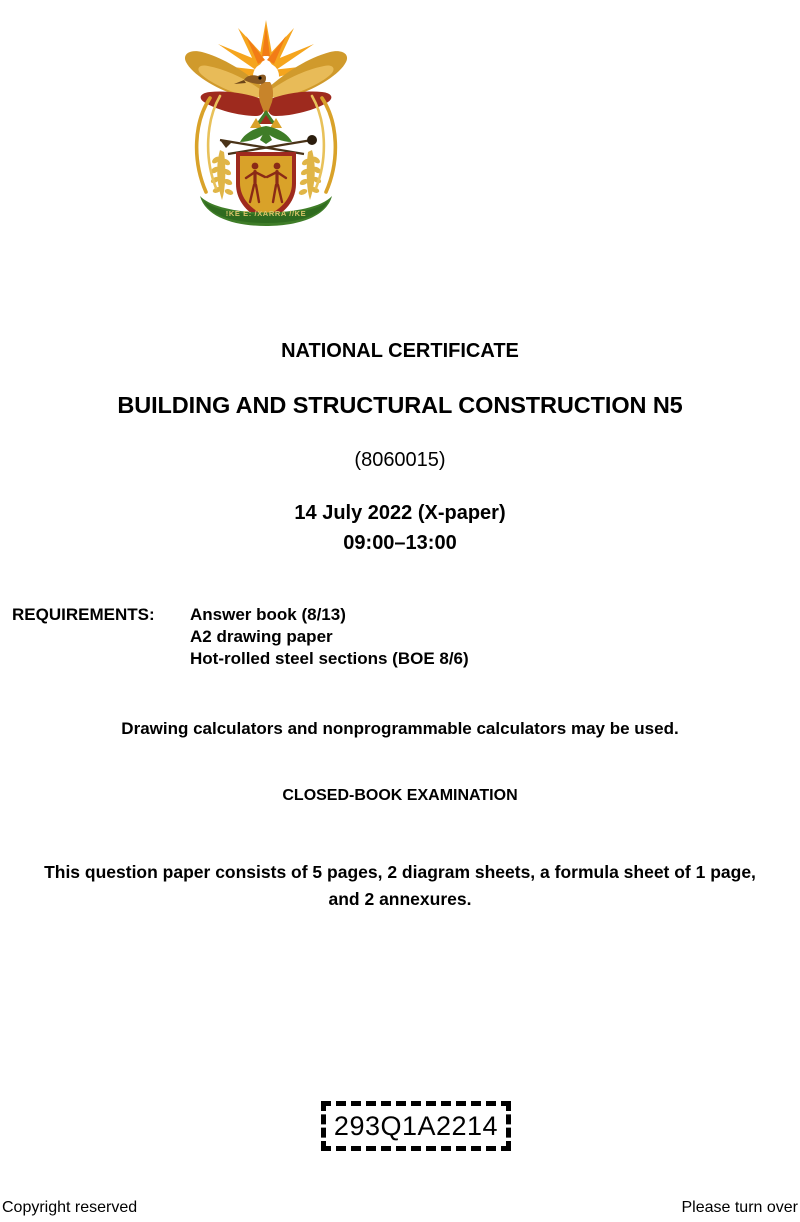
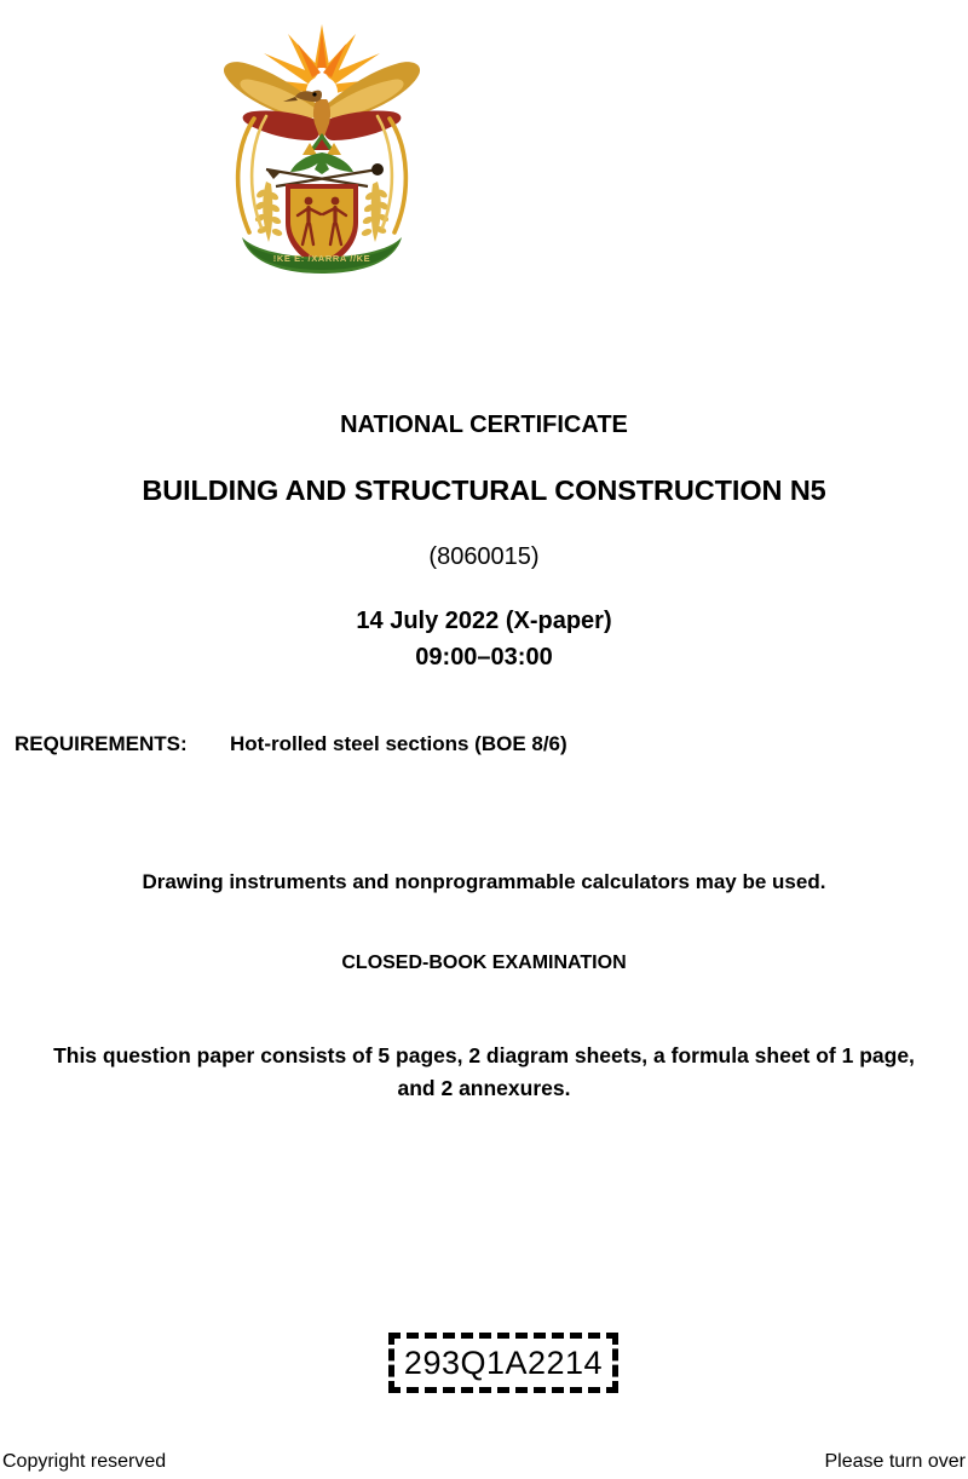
  !KE E: /XARRA //KE
  NATIONAL CERTIFICATE
  BUILDING AND STRUCTURAL CONSTRUCTION N5
  (8060015)
  14 July 2022 (X-paper)
- 09:00–13:00
+ 09:00–03:00
  REQUIREMENTS:
- Answer book (8/13)
- A2 drawing paper
  Hot-rolled steel sections (BOE 8/6)
- Drawing calculators and nonprogrammable calculators may be used.
+ Drawing instruments and nonprogrammable calculators may be used.
  CLOSED-BOOK EXAMINATION
  This question paper consists of 5 pages, 2 diagram sheets, a formula sheet of 1 page,
  and 2 annexures.
  293Q1A2214
  Copyright reserved
  Please turn over
